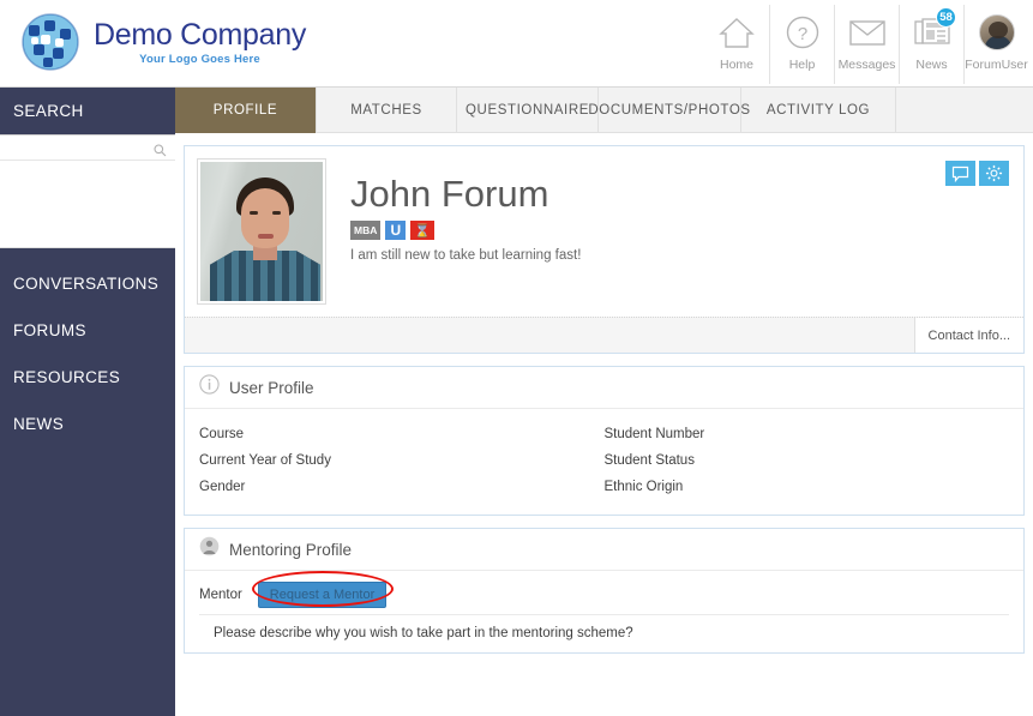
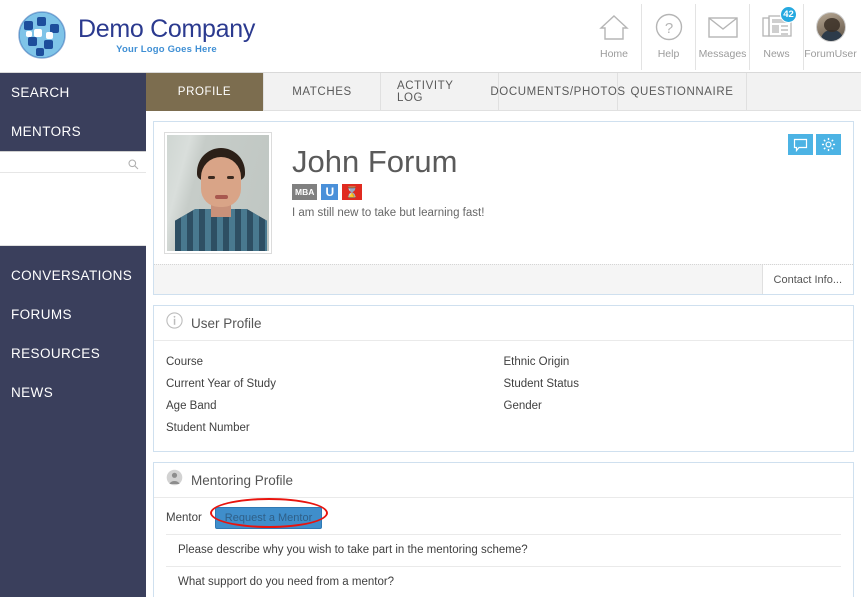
  Demo Company
  Your Logo Goes Here
  Home
  ?
  Help
  Messages
- 58
+ 42
  News
  ForumUser
  SEARCH
+ MENTORS
  CONVERSATIONS
  FORUMS
  RESOURCES
  NEWS
  PROFILE
  MATCHES
- QUESTIONNAIRE
+ ACTIVITY LOG
  DOCUMENTS/PHOTOS
- ACTIVITY LOG
+ QUESTIONNAIRE
  John Forum
  MBA
  U
  ⌛
  I am still new to take but learning fast!
  Contact Info...
  User Profile
  Course
- Student Number
+ Ethnic Origin
  Current Year of Study
  Student Status
+ Age Band
  Gender
- Ethnic Origin
+ Student Number
  Mentoring Profile
  Mentor
  Request a Mentor
  Please describe why you wish to take part in the mentoring scheme?
+ What support do you need from a mentor?
